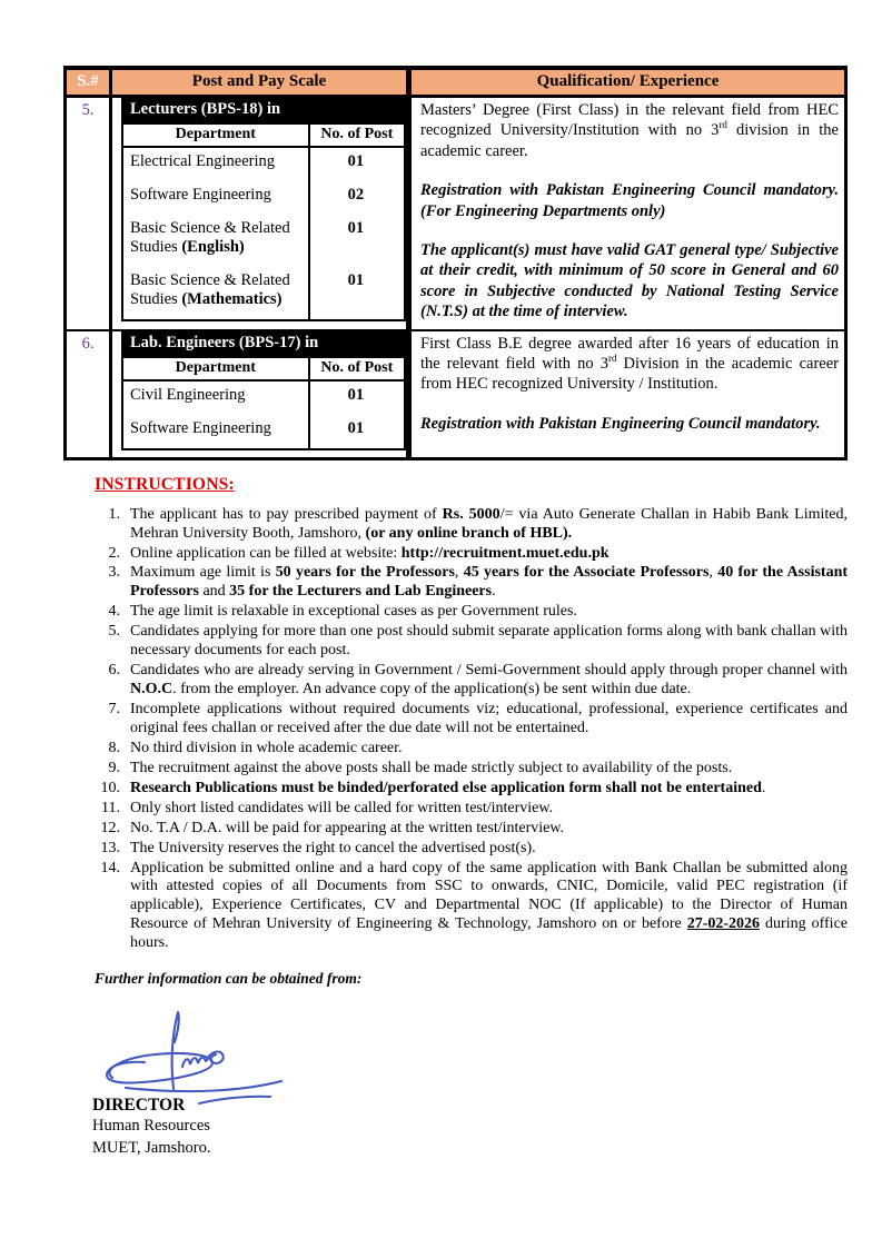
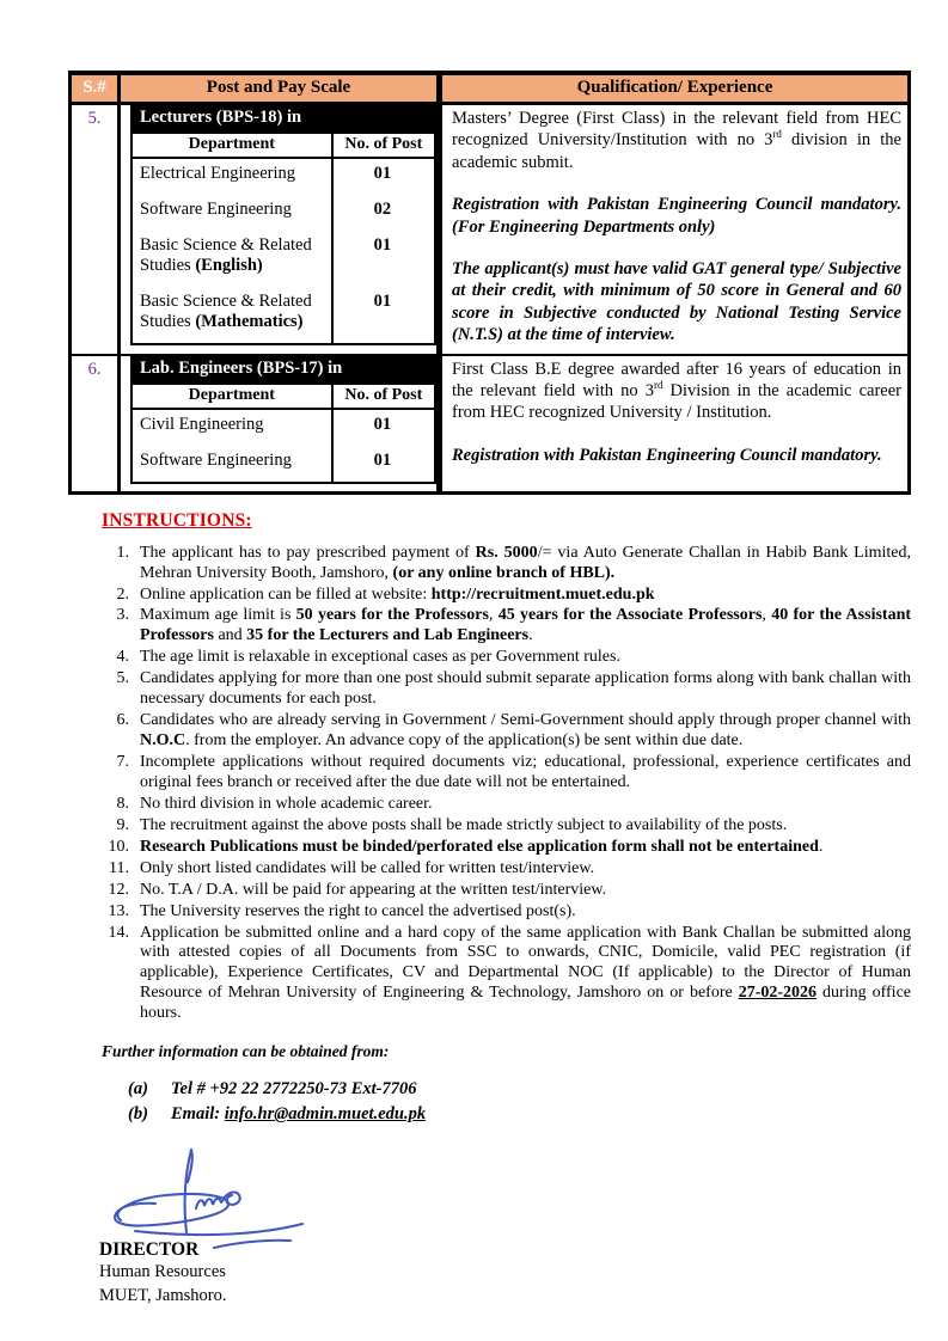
  S.#	Post and Pay Scale	Qualification/ Experience
  5.	Lecturers (BPS-18) in
  Department	No. of Post
  Electrical Engineering	01
  Software Engineering	02
  Basic Science & Related Studies (English)	01
  Basic Science & Related Studies (Mathematics)	01
- 		Masters’ Degree (First Class) in the relevant field from HEC recognized University/Institution with no 3rd division in the academic career.Registration with Pakistan Engineering Council mandatory. (For Engineering Departments only)The applicant(s) must have valid GAT general type/ Subjective at their credit, with minimum of 50 score in General and 60 score in Subjective conducted by National Testing Service (N.T.S) at the time of interview.
+ 		Masters’ Degree (First Class) in the relevant field from HEC recognized University/Institution with no 3rd division in the academic submit.Registration with Pakistan Engineering Council mandatory. (For Engineering Departments only)The applicant(s) must have valid GAT general type/ Subjective at their credit, with minimum of 50 score in General and 60 score in Subjective conducted by National Testing Service (N.T.S) at the time of interview.
  6.	Lab. Engineers (BPS-17) in
  Department	No. of Post
  Civil Engineering	01
  Software Engineering	01
  		First Class B.E degree awarded after 16 years of education in the relevant field with no 3rd Division in the academic career from HEC recognized University / Institution.Registration with Pakistan Engineering Council mandatory.
  INSTRUCTIONS:
  1.
  The applicant has to pay prescribed payment of Rs. 5000/= via Auto Generate Challan in Habib Bank Limited, Mehran University Booth, Jamshoro, (or any online branch of HBL).
  2.
  Online application can be filled at website: http://recruitment.muet.edu.pk
  3.
  Maximum age limit is 50 years for the Professors, 45 years for the Associate Professors, 40 for the Assistant Professors and 35 for the Lecturers and Lab Engineers.
  4.
  The age limit is relaxable in exceptional cases as per Government rules.
  5.
  Candidates applying for more than one post should submit separate application forms along with bank challan with necessary documents for each post.
  6.
  Candidates who are already serving in Government / Semi-Government should apply through proper channel with N.O.C. from the employer. An advance copy of the application(s) be sent within due date.
  7.
- Incomplete applications without required documents viz; educational, professional, experience certificates and original fees challan or received after the due date will not be entertained.
+ Incomplete applications without required documents viz; educational, professional, experience certificates and original fees branch or received after the due date will not be entertained.
  8.
  No third division in whole academic career.
  9.
  The recruitment against the above posts shall be made strictly subject to availability of the posts.
  10.
  Research Publications must be binded/perforated else application form shall not be entertained.
  11.
  Only short listed candidates will be called for written test/interview.
  12.
  No. T.A / D.A. will be paid for appearing at the written test/interview.
  13.
  The University reserves the right to cancel the advertised post(s).
  14.
  Application be submitted online and a hard copy of the same application with Bank Challan be submitted along with attested copies of all Documents from SSC to onwards, CNIC, Domicile, valid PEC registration (if applicable), Experience Certificates, CV and Departmental NOC (If applicable) to the Director of Human Resource of Mehran University of Engineering & Technology, Jamshoro on or before 27-02-2026 during office hours.
  Further information can be obtained from:
+ (a)
+ Tel # +92 22 2772250-73 Ext-7706
+ (b)
+ Email: info.hr@admin.muet.edu.pk
  DIRECTOR
  Human Resources
  MUET, Jamshoro.
